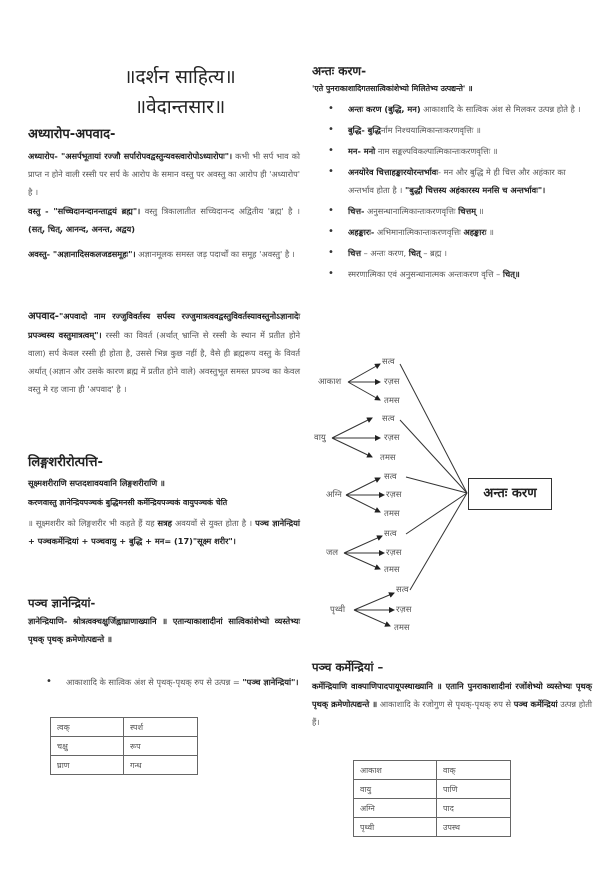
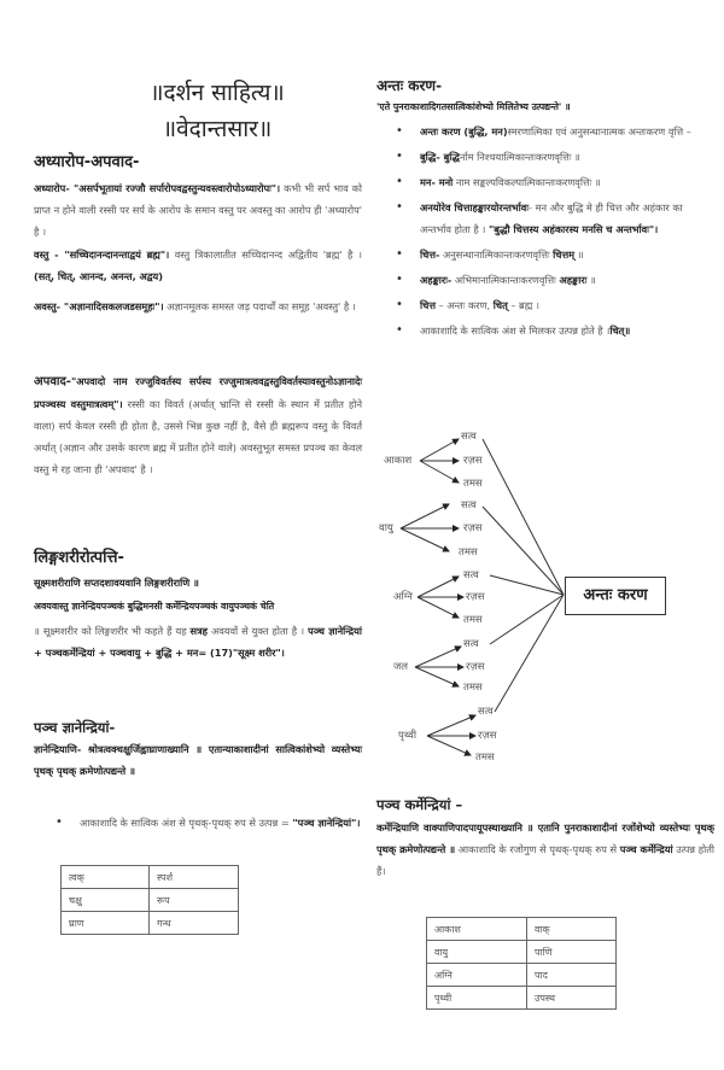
  ॥दर्शन साहित्य॥
  ॥वेदान्तसार॥
  अध्यारोप-अपवाद-
  अध्यारोप- "असर्पभूतायां रज्जौ सर्पारोपवद्वस्तुन्यवस्त्वारोपोऽध्यारोपः"। कभी भी सर्प भाव को प्राप्त न होने वाली रस्सी पर सर्प के आरोप के समान वस्तु पर अवस्तु का आरोप ही 'अध्यारोप' है ।
  वस्तु - "सच्चिदानन्दानन्ताद्वयं ब्रह्म"। वस्तु त्रिकालातीत सच्चिदानन्द अद्वितीय 'ब्रह्म' है । (सत्, चित्, आनन्द, अनन्त, अद्वय)
  अवस्तु- "अज्ञानादिसकलजडसमूहः"। अज्ञानमूलक समस्त जड़ पदार्थों का समूह 'अवस्तु' है ।
  अपवाद-"अपवादो नाम रज्जुविवर्तस्य सर्पस्य रज्जुमात्रत्ववद्वस्तुविवर्तस्यावस्तुनोऽज्ञानादेः प्रपञ्चस्य वस्तुमात्रत्वम्"। रस्सी का विवर्त (अर्थात् भ्रान्ति से रस्सी के स्थान में प्रतीत होने वाला) सर्प केवल रस्सी ही होता है, उससे भिन्न कुछ नहीं है, वैसे ही ब्रह्मरूप वस्तु के विवर्त अर्थात् (अज्ञान और उसके कारण ब्रह्म में प्रतीत होने वाले) अवस्तुभूत समस्त प्रपञ्च का केवल वस्तु मे रह जाना ही 'अपवाद' है ।
  लिङ्गशरीरोत्पत्ति-
  सूक्ष्मशरीराणि सप्तदशावयवानि लिङ्गशरीराणि ॥
- करणवास्तु ज्ञानेन्द्रियपञ्चकं बुद्धिमनसी कर्मेन्द्रियपञ्चकं वायुपञ्चकं चेति
+ अवयवास्तु ज्ञानेन्द्रियपञ्चकं बुद्धिमनसी कर्मेन्द्रियपञ्चकं वायुपञ्चकं चेति
  ॥ सूक्ष्मशरीर को लिङ्गशरीर भी कहते हैं यह सत्रह अवयवों से युक्त होता है । पञ्च ज्ञानेन्द्रियां + पञ्चकर्मेन्द्रियां + पञ्चवायु + बुद्धि + मन= (17)"सूक्ष्म शरीर"।
  पञ्च ज्ञानेन्द्रियां-
  ज्ञानेन्द्रियाणि- श्रोत्रत्वक्चक्षुर्जिह्वाघ्राणाख्यानि ॥ एतान्याकाशादीनां सात्विकांशेभ्यो व्यस्तेभ्यः पृथक् पृथक् क्रमेणोत्पद्यन्ते ॥
  आकाशादि के सात्विक अंश से पृथक्-पृथक् रुप से उत्पन्न = "पञ्च ज्ञानेन्द्रियां"।
  त्वक्	स्पर्श
  चक्षु	रूप
  घ्राण	गन्ध
  अन्तः करण-
  'एते पुनराकाशादिगतसात्विकांशेभ्यो मिलितेभ्य उत्पद्यन्ते' ॥
- अन्तः करण (बुद्धि, मन) आकाशादि के सात्विक अंश से मिलकर उत्पन्न होते है ।
+ अन्तः करण (बुद्धि, मन)स्मरणात्मिका एवं अनुसन्धानात्मक अन्तःकरण वृत्ति –
  बुद्धि- बुद्धिर्नाम निश्चयात्मिकान्तःकरणवृत्तिः ॥
  मन- मनो नाम सङ्कल्पविकल्पात्मिकान्तःकरणवृत्तिः ॥
  अनयोरेव चित्ताहङ्कारयोरन्तर्भावः- मन और बुद्धि मे ही चित्त और अहंकार का अन्तर्भाव होता है । "बुद्धौ चित्तस्य अहंकारस्य मनसि च अन्तर्भावः"।
  चित्त- अनुसन्धानात्मिकान्तःकरणवृत्तिः चित्तम् ॥
  अहङ्कारः- अभिमानात्मिकान्तःकरणवृत्तिः अहङ्कारः ॥
  चित्त – अन्तः करण, चित् – ब्रह्म ।
- स्मरणात्मिका एवं अनुसन्धानात्मक अन्तःकरण वृत्ति – चित्॥
+ आकाशादि के सात्विक अंश से मिलकर उत्पन्न होते है ।चित्॥
  आकाश
  सत्व
  रज़स
  तमस
  वायु
  सत्व
  रज़स
  तमस
  अग्नि
  सत्व
  रज़स
  तमस
  जल
  सत्व
  रज़स
  तमस
  पृथ्वी
  सत्व
  रज़स
  तमस
  अन्तः करण
  पञ्च कर्मेन्द्रियां –
  कर्मेन्द्रियाणि वाक्पाणिपादपायूपस्थाख्यानि ॥ एतानि पुनराकाशादीनां रजोंशेभ्यो व्यस्तेभ्यः पृथक् पृथक् क्रमेणोत्पद्यन्ते ॥ आकाशादि के रजोगुण से पृथक्-पृथक् रुप से पञ्च कर्मेन्द्रियां उत्पन्न होती हैं।
  आकाश	वाक्
  वायु	पाणि
  अग्नि	पाद
  पृथ्वी	उपस्थ
